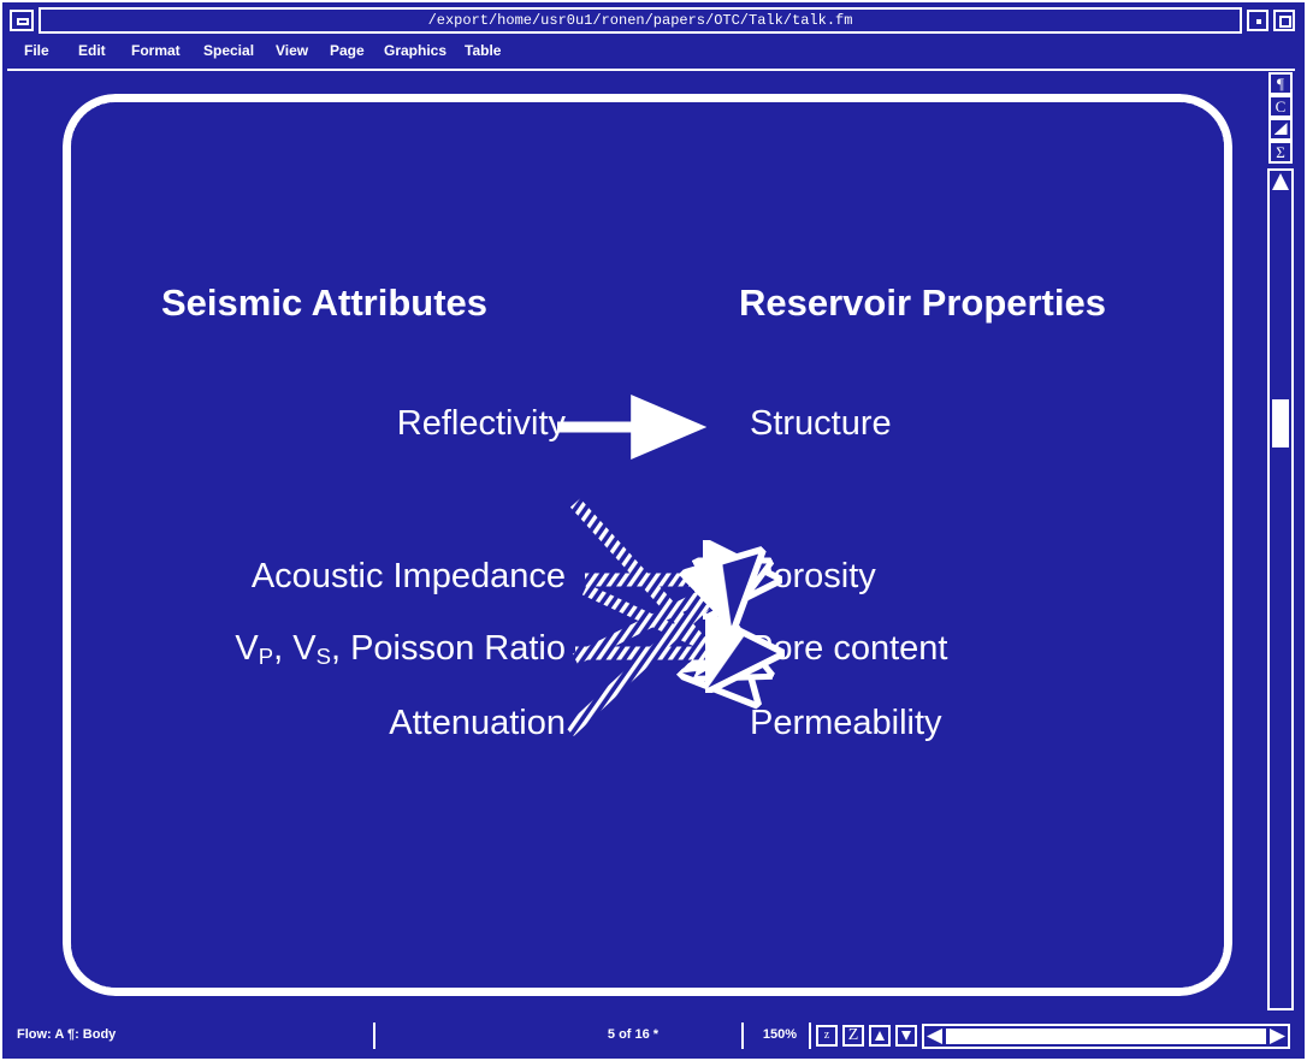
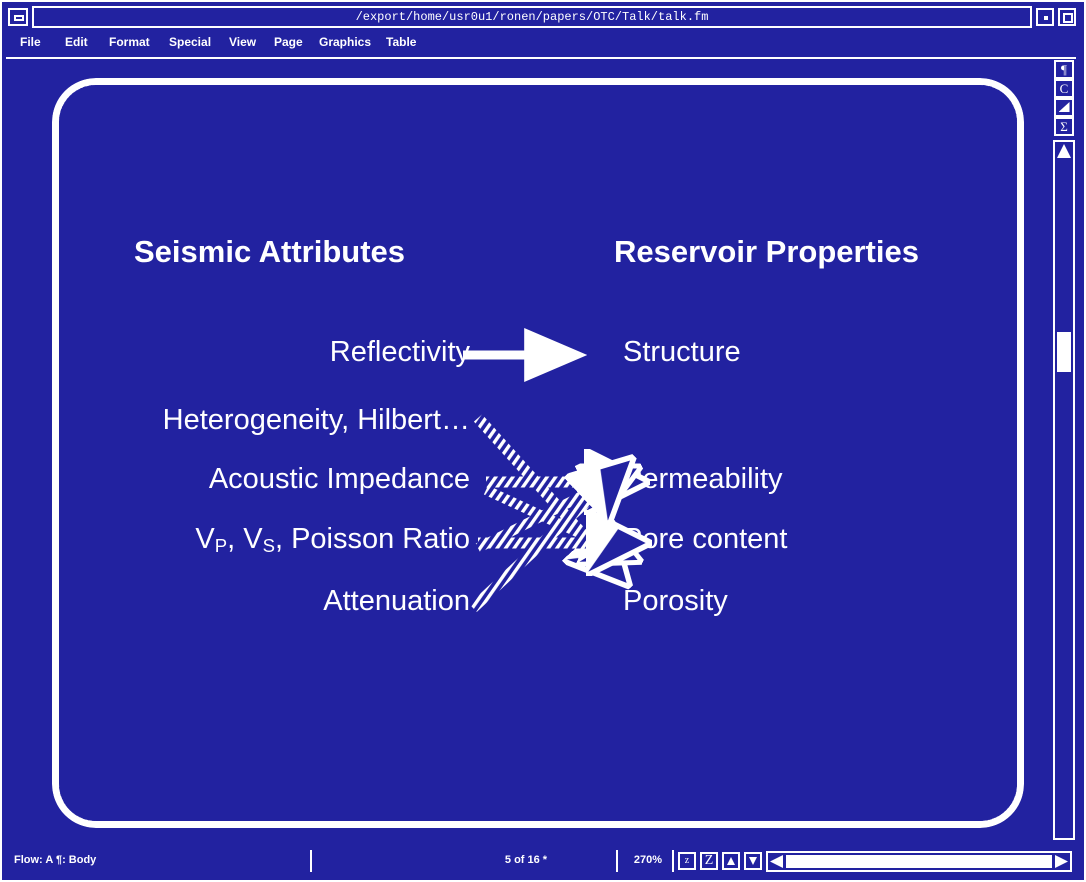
  /export/home/usr0u1/ronen/papers/OTC/Talk/talk.fm
  File
  Edit
  Format
  Special
  View
  Page
  Graphics
  Table
  Seismic Attributes
  Reservoir Properties
  Reflectivity
+ Heterogeneity, Hilbert…
  Acoustic Impedance
  VP, VS, Poisson Ratio
  Attenuation
  Structure
- Porosity
+ Permeability
  Pore content
- Permeability
+ Porosity
  ¶
  C
  Σ
  Flow: A ¶: Body
  5 of 16 *
- 150%
+ 270%
  z
  Z
